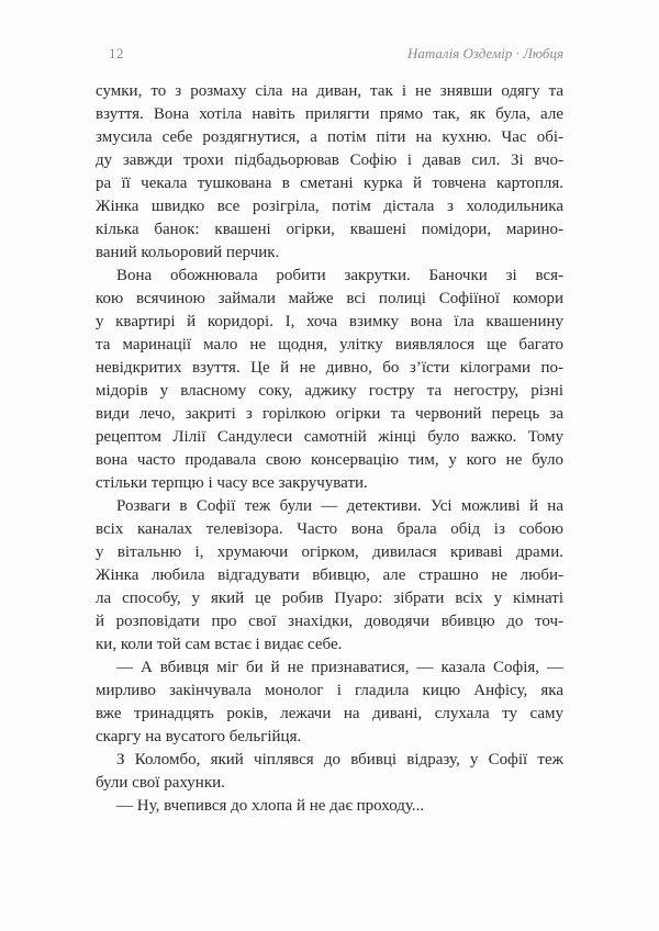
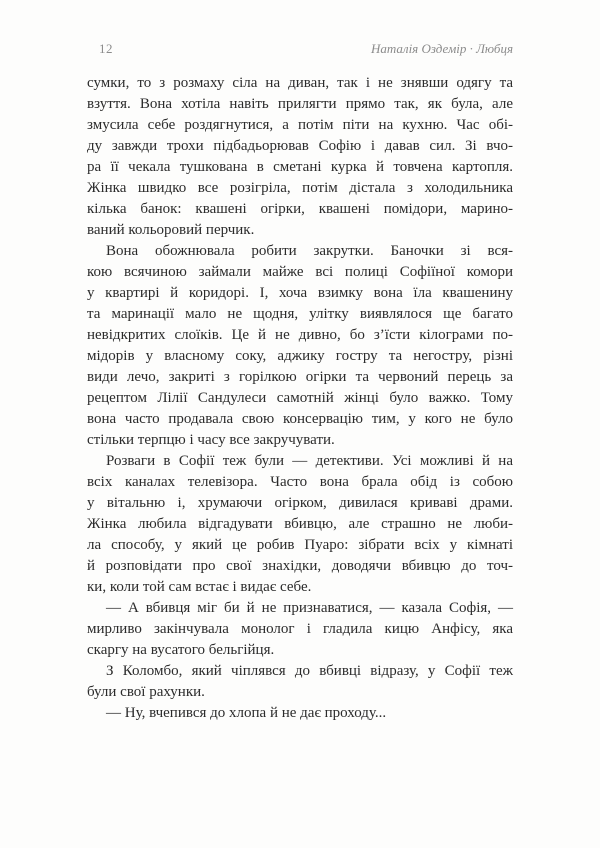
  12
  Наталія Оздемір · Любця
  сумки, то з розмаху сіла на диван, так і не знявши одягу та
  взуття. Вона хотіла навіть прилягти прямо так, як була, але
  змусила себе роздягнутися, а потім піти на кухню. Час обі-
  ду завжди трохи підбадьорював Софію і давав сил. Зі вчо-
  ра її чекала тушкована в сметані курка й товчена картопля.
  Жінка швидко все розігріла, потім дістала з холодильника
  кілька банок: квашені огірки, квашені помідори, марино-
  ваний кольоровий перчик.
  Вона обожнювала робити закрутки. Баночки зі вся-
  кою всячиною займали майже всі полиці Софіїної комори
  у квартирі й коридорі. І, хоча взимку вона їла квашенину
  та маринації мало не щодня, улітку виявлялося ще багато
- невідкритих взуття. Це й не дивно, бо з’їсти кілограми по-
+ невідкритих слоїків. Це й не дивно, бо з’їсти кілограми по-
  мідорів у власному соку, аджику гостру та негостру, різні
  види лечо, закриті з горілкою огірки та червоний перець за
  рецептом Лілії Сандулеси самотній жінці було важко. Тому
  вона часто продавала свою консервацію тим, у кого не було
  стільки терпцю і часу все закручувати.
  Розваги в Софії теж були — детективи. Усі можливі й на
  всіх каналах телевізора. Часто вона брала обід із собою
  у вітальню і, хрумаючи огірком, дивилася криваві драми.
  Жінка любила відгадувати вбивцю, але страшно не люби-
  ла способу, у який це робив Пуаро: зібрати всіх у кімнаті
  й розповідати про свої знахідки, доводячи вбивцю до точ-
  ки, коли той сам встає і видає себе.
  — А вбивця міг би й не признаватися, — казала Софія, —
  мирливо закінчувала монолог і гладила кицю Анфісу, яка
- вже тринадцять років, лежачи на дивані, слухала ту саму
  скаргу на вусатого бельгійця.
  З Коломбо, який чіплявся до вбивці відразу, у Софії теж
  були свої рахунки.
  — Ну, вчепився до хлопа й не дає проходу...
